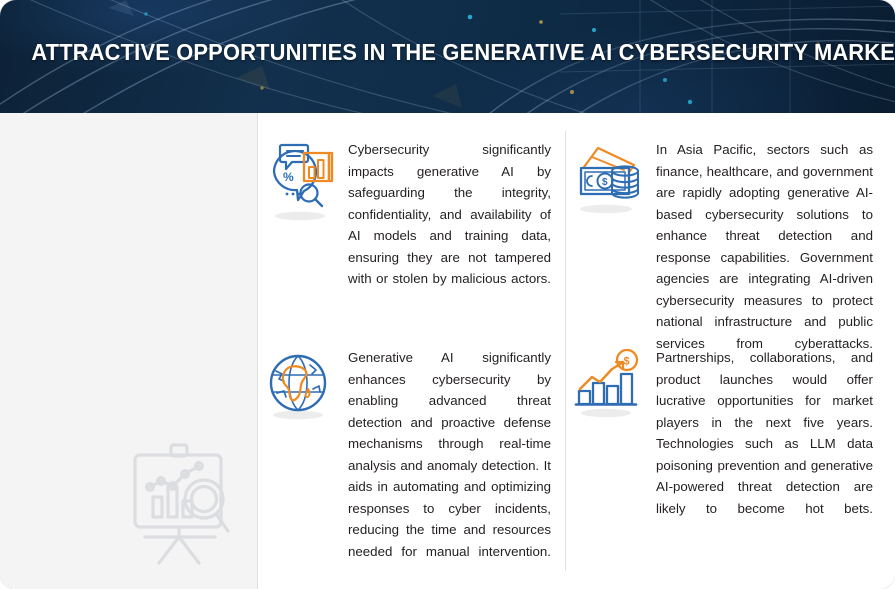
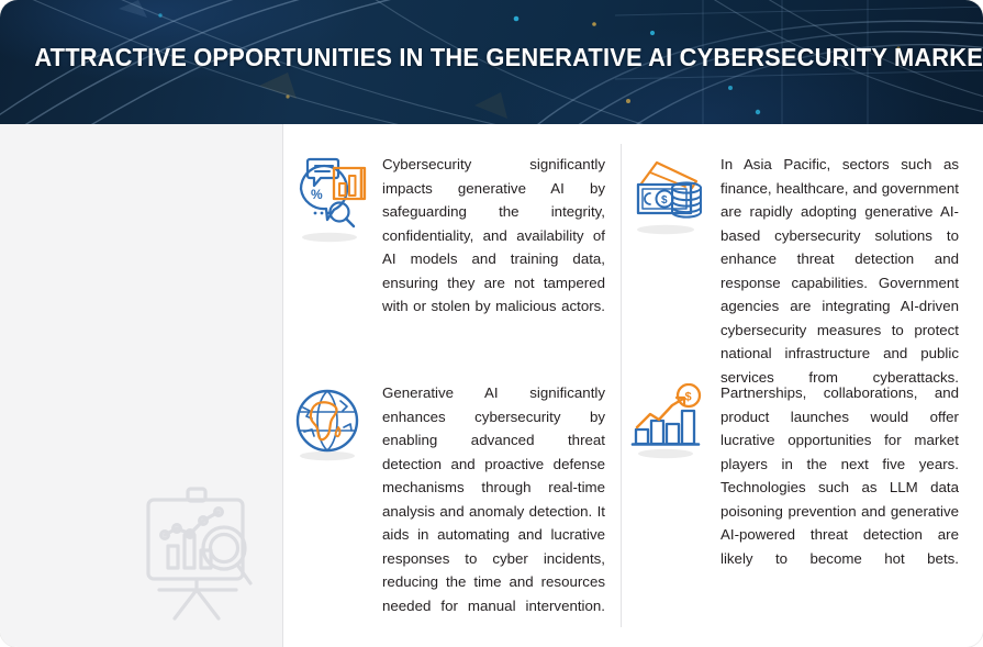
  ATTRACTIVE OPPORTUNITIES IN THE GENERATIVE AI CYBERSECURITY MARKE
  %
  Cybersecurity significantly impacts generative AI by safeguarding the integrity, confidentiality, and availability of AI models and training data, ensuring they are not tampered with or stolen by malicious actors.
  $
  In Asia Pacific, sectors such as finance, healthcare, and government are rapidly adopting generative AI-based cybersecurity solutions to enhance threat detection and response capabilities. Government agencies are integrating AI-driven cybersecurity measures to protect national infrastructure and public services from cyberattacks.
- Generative AI significantly enhances cybersecurity by enabling advanced threat detection and proactive defense mechanisms through real-time analysis and anomaly detection. It aids in automating and optimizing responses to cyber incidents, reducing the time and resources needed for manual intervention.
+ Generative AI significantly enhances cybersecurity by enabling advanced threat detection and proactive defense mechanisms through real-time analysis and anomaly detection. It aids in automating and lucrative responses to cyber incidents, reducing the time and resources needed for manual intervention.
  $
  Partnerships, collaborations, and product launches would offer lucrative opportunities for market players in the next five years. Technologies such as LLM data poisoning prevention and generative AI-powered threat detection are likely to become hot bets.
